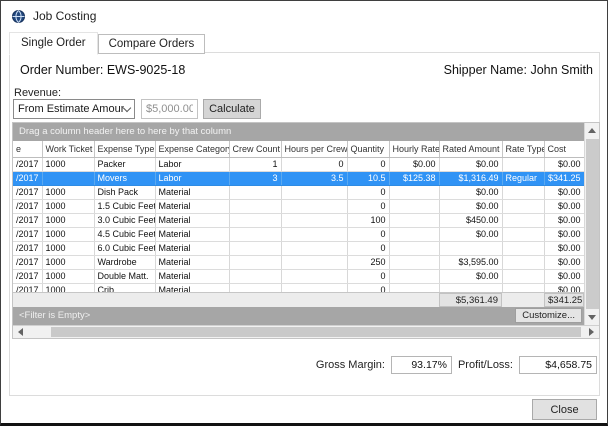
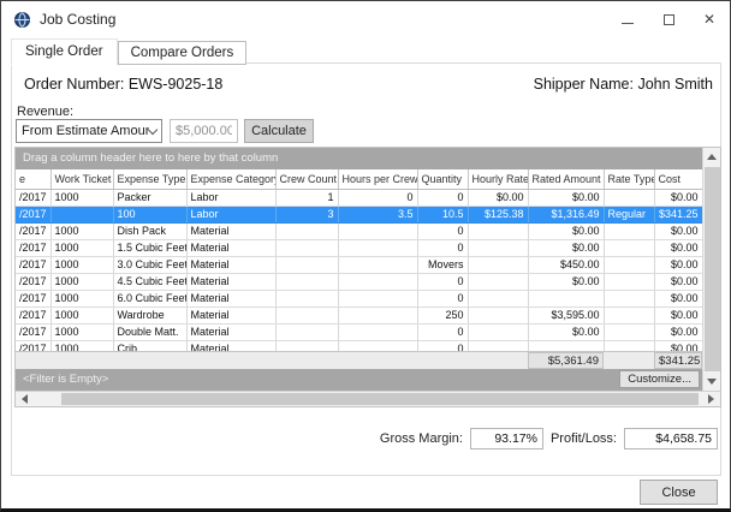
  Job Costing
+ ✕
  Single Order
  Compare Orders
  Order Number: EWS-9025-18
  Shipper Name: John Smith
  Revenue:
  From Estimate Amoun
  $5,000.00
  Calculate
  Drag a column header here to here by that column
  e	Work Ticket	Expense Type	Expense Categor	Crew Count	Hours per Crew	Quantity	Hourly Rate	Rated Amount	Rate Typ	Cost
  /2017	1000	Packer	Labor	1	0	0	$0.00	$0.00		$0.00
- /2017		Movers	Labor	3	3.5	10.5	$125.38	$1,316.49	Regular	$341.25
+ /2017		100	Labor	3	3.5	10.5	$125.38	$1,316.49	Regular	$341.25
  /2017	1000	Dish Pack	Material			0		$0.00		$0.00
  /2017	1000	1.5 Cubic Fee	Material			0		$0.00		$0.00
- /2017	1000	3.0 Cubic Fee	Material			100		$450.00		$0.00
+ /2017	1000	3.0 Cubic Fee	Material			Movers		$450.00		$0.00
  /2017	1000	4.5 Cubic Fee	Material			0		$0.00		$0.00
  /2017	1000	6.0 Cubic Fee	Material			0				$0.00
  /2017	1000	Wardrobe	Material			250		$3,595.00		$0.00
  /2017	1000	Double Matt.	Material			0		$0.00		$0.00
  /2017	1000	Crib	Material			0				$0.00
  $5,361.49
  $341.25
  <Filter is Empty>
  Customize...
  Gross Margin:
  93.17%
  Profit/Loss:
  $4,658.75
  Close
